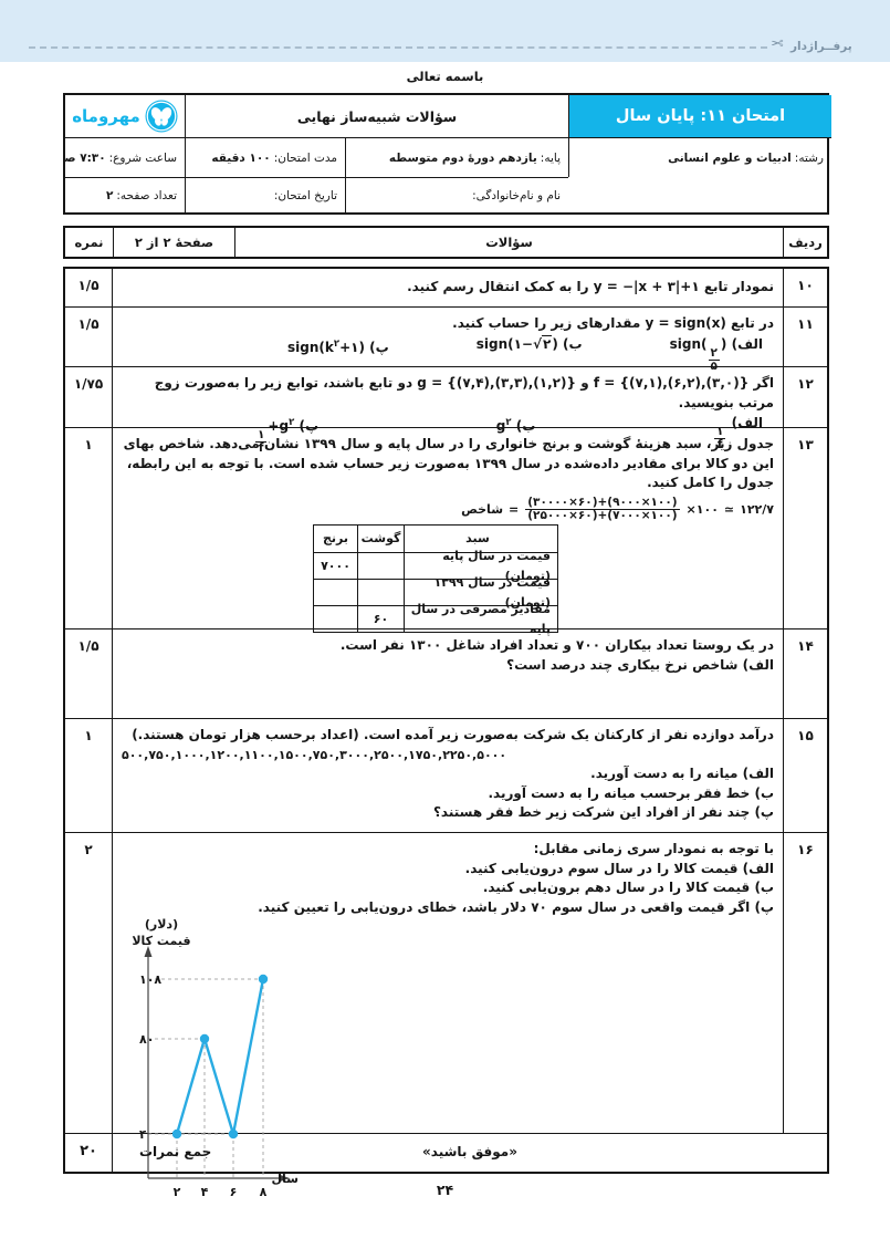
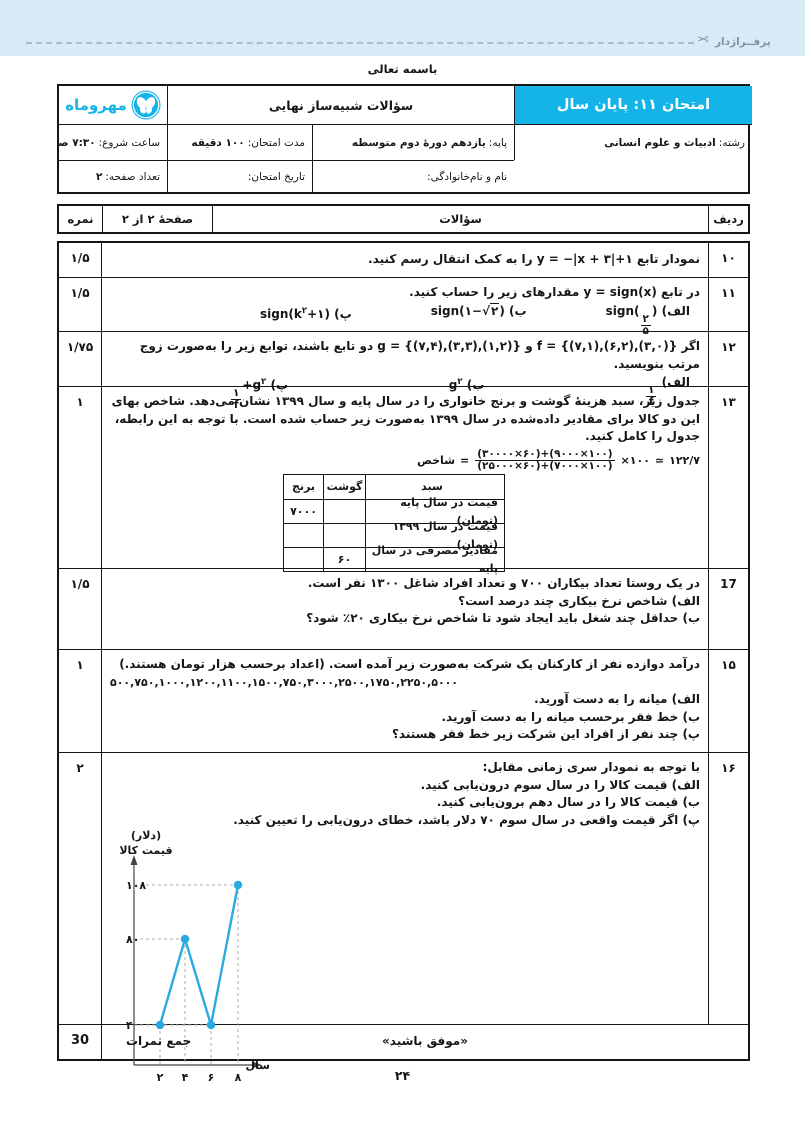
  پرفــراژدار
  باسمه تعالی
  مهروماه
  سؤالات شبیه‌ساز نهایی
  امتحان ۱۱: پایان سال
  ساعت شروع:
  ۷:۳۰ ص
  مدت امتحان:
  ۱۰۰ دقیقه
  پایه:
  یازدهم دورهٔ دوم متوسطه
  رشته:
  ادبیات و علوم انسانی
  تعداد صفحه:
  ۲
  تاریخ امتحان:
  نام و نام‌خانوادگی:
  نمره
  صفحهٔ ۲ از ۲
  سؤالات
  ردیف
  ۱/۵
  نمودار تابع y = −|x + ۳|+۱ را به کمک انتقال رسم کنید.
  ۱۰
  ۱/۵
  در تابع y = sign(x) مقدارهای زیر را حساب کنید.
  الف) sign(
  ۲
  ۵
  )
  ب) sign(۱−√۲)
  پ) sign(k۲+۱)
  ۱۱
  ۱/۷۵
  اگر f = {(۷,۱),(۶,۲),(۳,۰)} و g = {(۷,۴),(۳,۳),(۱,۲)} دو تابع باشند، توابع زیر را به‌صورت زوج مرتب بنویسید.
  الف)
  ۱
  f
  ب) g۲
  پ)
  ۱
  f
  +g۲
  ۱۲
  ۱
  جدول زیر، سبد هزینهٔ گوشت و برنج خانواری را در سال پایه و سال ۱۳۹۹ نشان می‌دهد. شاخص بهای این دو کالا برای مقادیر داده‌شده در سال ۱۳۹۹ به‌صورت زیر حساب شده است. با توجه به این رابطه، جدول را کامل کنید.
  شاخص
  =
  (۳۰۰۰۰×۶۰)+(۹۰۰۰×۱۰۰)
  (۲۵۰۰۰×۶۰)+(۷۰۰۰×۱۰۰)
  ×۱۰۰
  ≃
  ۱۲۲/۷
  سبد
  گوشت
  برنج
  قیمت در سال پایه (تومان)
  ۷۰۰۰
  قیمت در سال ۱۳۹۹ (تومان)
  مقادیر مصرفی در سال پایه
  ۶۰
  ۱۳
  ۱/۵
  در یک روستا تعداد بیکاران ۷۰۰ و تعداد افراد شاغل ۱۳۰۰ نفر است.
  الف) شاخص نرخ بیکاری چند درصد است؟
+ ب) حداقل چند شغل باید ایجاد شود تا شاخص نرخ بیکاری ۲۰٪ شود؟
- ۱۴
+ 17
  ۱
  درآمد دوازده نفر از کارکنان یک شرکت بهصورت زیر آمده است. (اعداد برحسب هزار تومان هستند.)
  ۵۰۰,۷۵۰,۱۰۰۰,۱۲۰۰,۱۱۰۰,۱۵۰۰,۷۵۰,۳۰۰۰,۲۵۰۰,۱۷۵۰,۲۲۵۰,۵۰۰۰
  الف) میانه را به دست آورید.
  ب) خط فقر برحسب میانه را به دست آورید.
  پ) چند نفر از افراد این شرکت زیر خط فقر هستند؟
  ۱۵
  ۲
  با توجه به نمودار سری زمانی مقابل:
  الف) قیمت کالا را در سال سوم درون‌یابی کنید.
  ب) قیمت کالا را در سال دهم برون‌یابی کنید.
  پ) اگر قیمت واقعی در سال سوم ۷۰ دلار باشد، خطای درون‌یابی را تعیین کنید.
  (دلار)
  قیمت کالا
  ۱۰۸
  ۸۰
  ۴
  ۲
  ۴
  ۶
  ۸
  سال
  ۱۶
- ۲۰
+ 30
  «موفق باشید»
  جمع نمرات
  ۲۴
